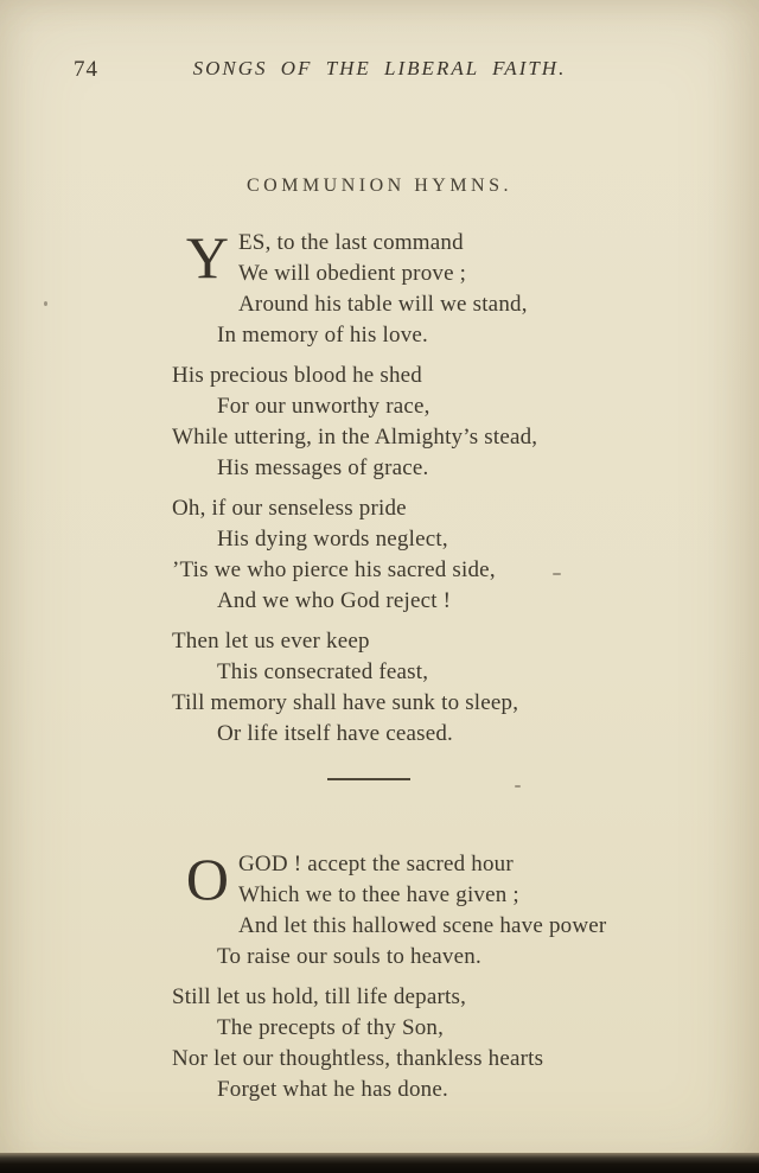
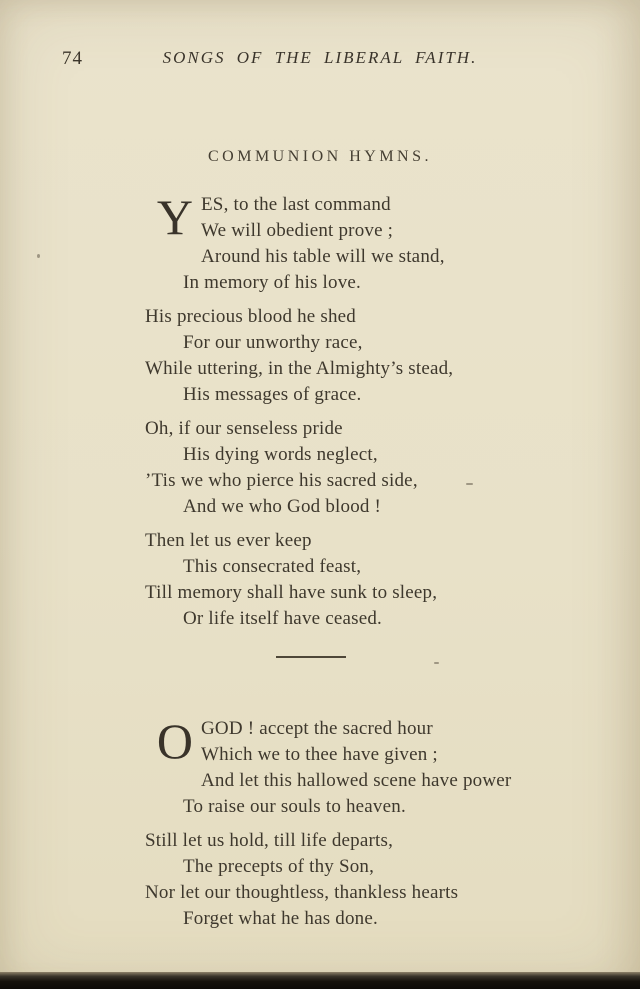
  74
  SONGS OF THE LIBERAL FAITH.
  COMMUNION HYMNS.
  Y
  ES, to the last command
  We will obedient prove ;
  Around his table will we stand,
  In memory of his love.
  His precious blood he shed
  For our unworthy race,
  While uttering, in the Almighty’s stead,
  His messages of grace.
  Oh, if our senseless pride
  His dying words neglect,
  ’Tis we who pierce his sacred side,
- And we who God reject !
+ And we who God blood !
  Then let us ever keep
  This consecrated feast,
  Till memory shall have sunk to sleep,
  Or life itself have ceased.
  O
  GOD ! accept the sacred hour
  Which we to thee have given ;
  And let this hallowed scene have power
  To raise our souls to heaven.
  Still let us hold, till life departs,
  The precepts of thy Son,
  Nor let our thoughtless, thankless hearts
  Forget what he has done.
